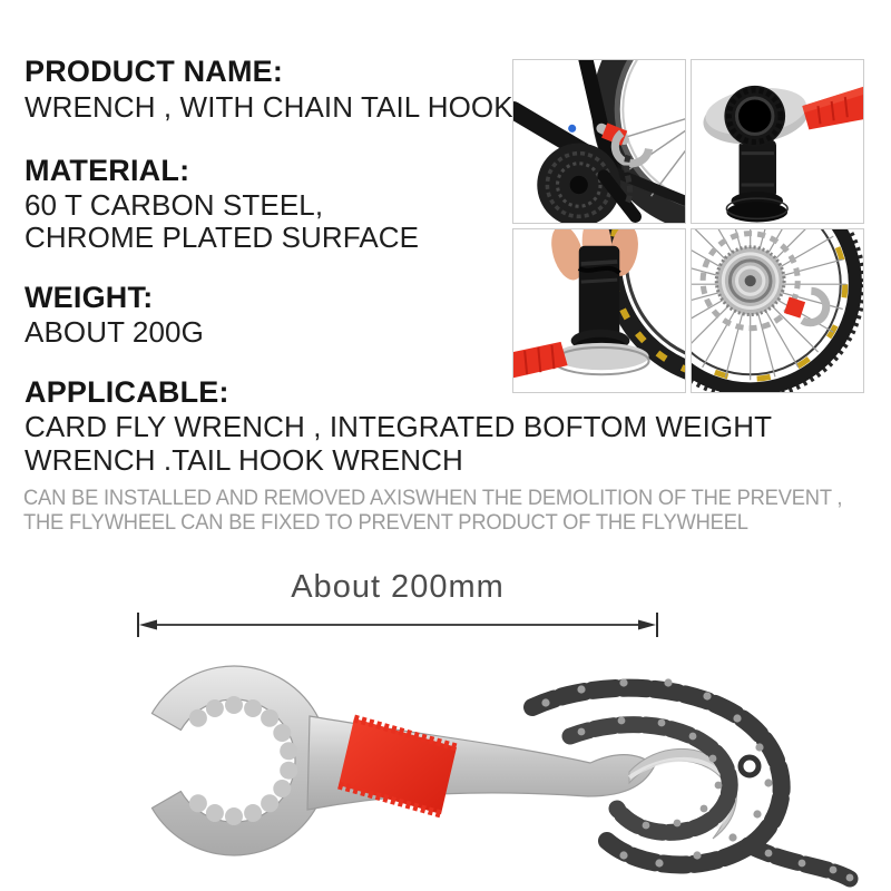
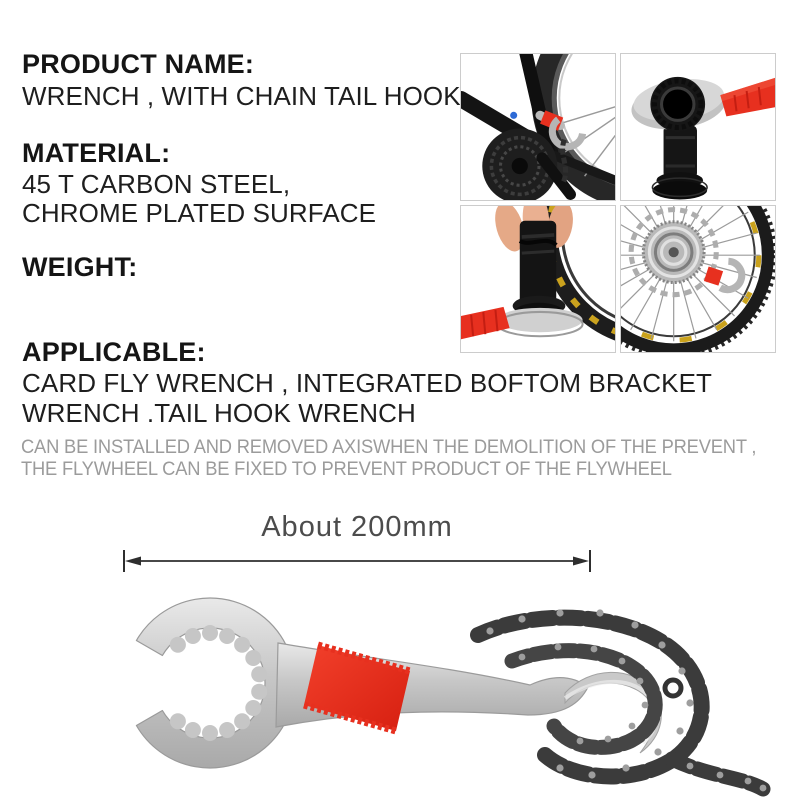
  PRODUCT NAME:
  WRENCH , WITH CHAIN TAIL HOOK
  MATERIAL:
- 60 T CARBON STEEL,
+ 45 T CARBON STEEL,
  CHROME PLATED SURFACE
  WEIGHT:
- ABOUT 200G
  APPLICABLE:
- CARD FLY WRENCH , INTEGRATED BOFTOM WEIGHT
+ CARD FLY WRENCH , INTEGRATED BOFTOM BRACKET
  WRENCH .TAIL HOOK WRENCH
  CAN BE INSTALLED AND REMOVED AXISWHEN THE DEMOLITION OF THE PREVENT ,
  THE FLYWHEEL CAN BE FIXED TO PREVENT PRODUCT OF THE FLYWHEEL
  About 200mm
